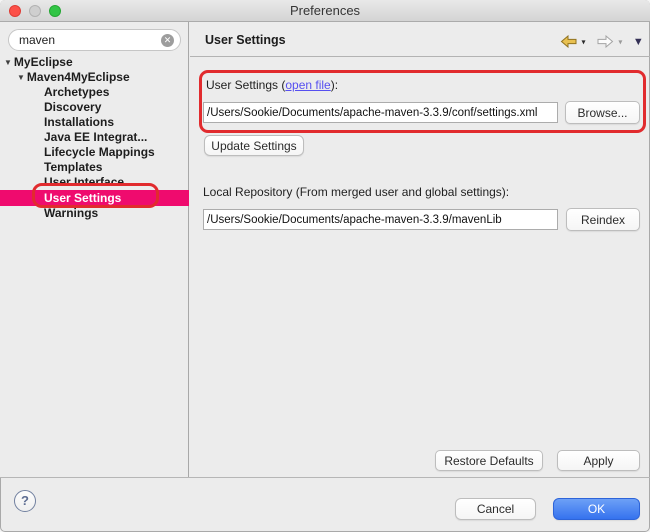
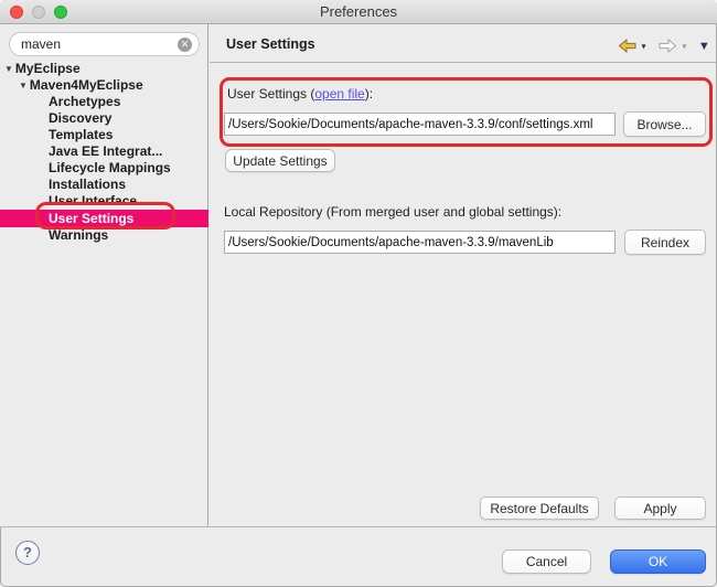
  Preferences
  maven
  ✕
  ▼ MyEclipse
  ▼ Maven4MyEclipse
  Archetypes
  Discovery
- Installations
+ Templates
  Java EE Integrat...
  Lifecycle Mappings
- Templates
+ Installations
  User Interface
  User Settings
  Warnings
  User Settings
  ▾ ▾ ▼
  User Settings (open file):
  /Users/Sookie/Documents/apache-maven-3.3.9/conf/settings.xml
  Browse...
  Update Settings
  Local Repository (From merged user and global settings):
  /Users/Sookie/Documents/apache-maven-3.3.9/mavenLib
  Reindex
  Restore Defaults
  Apply
  ?
  Cancel
  OK
